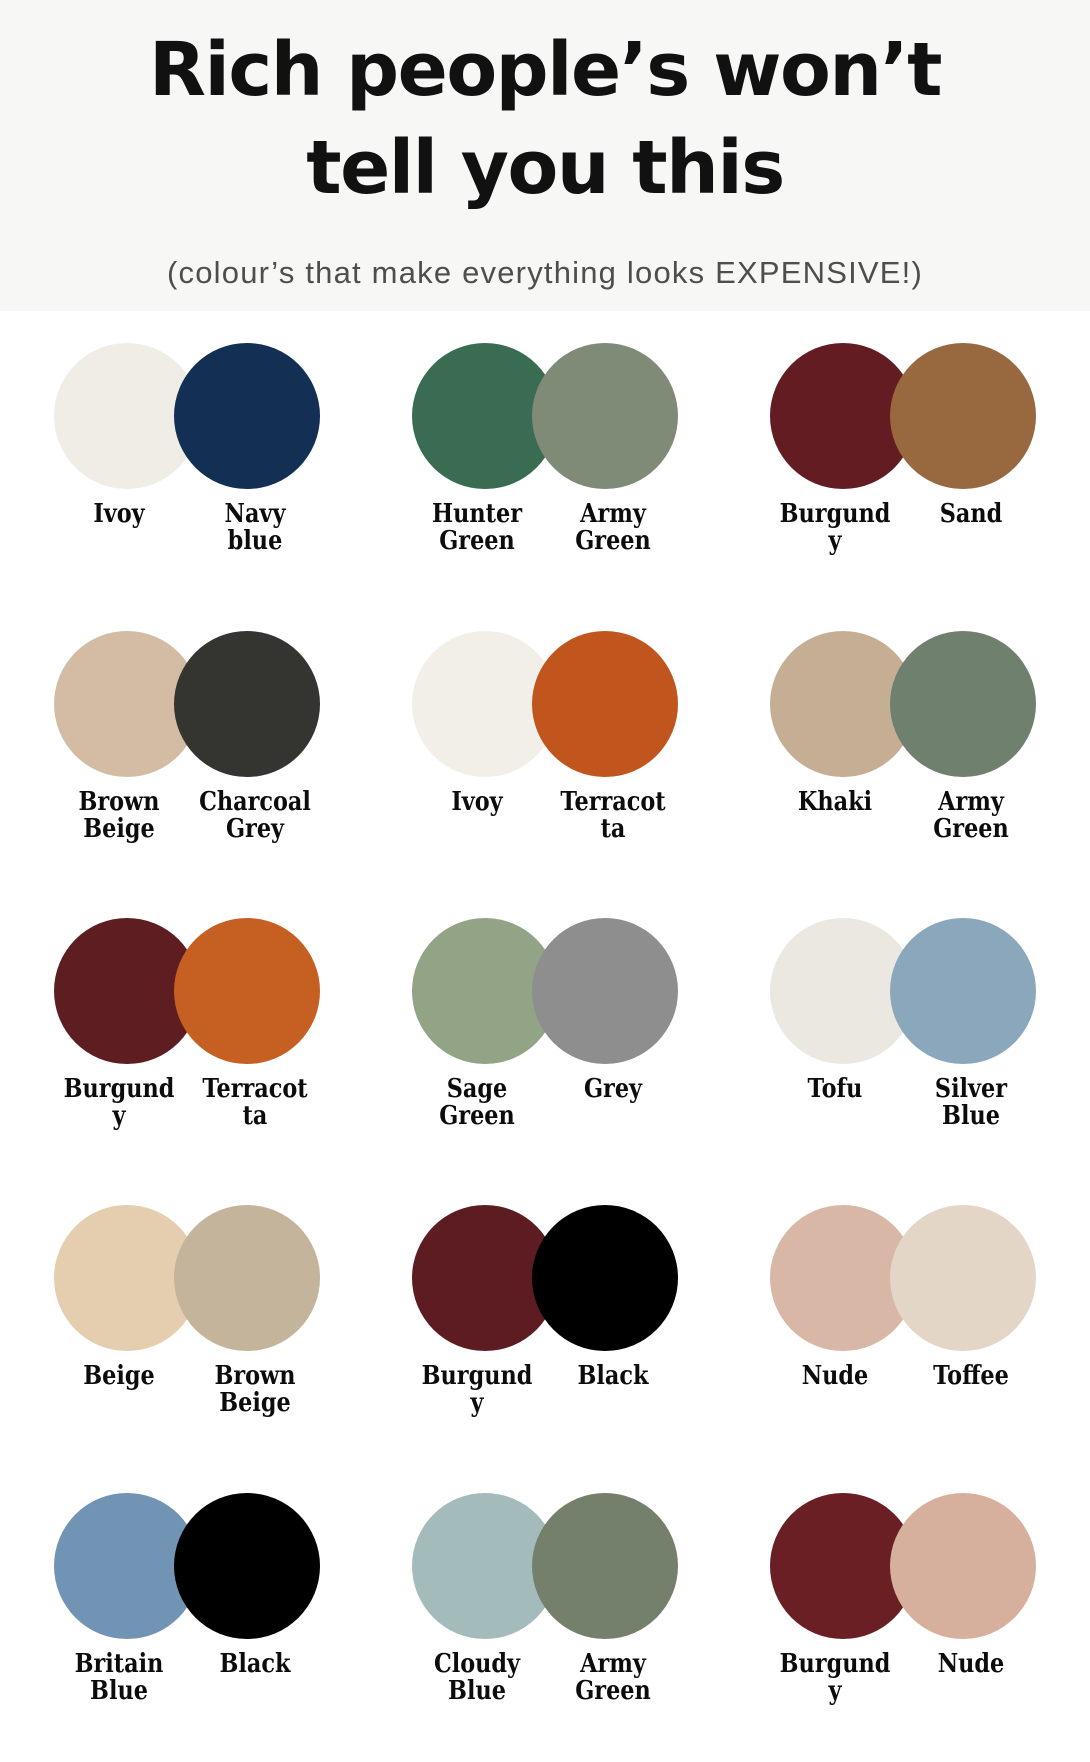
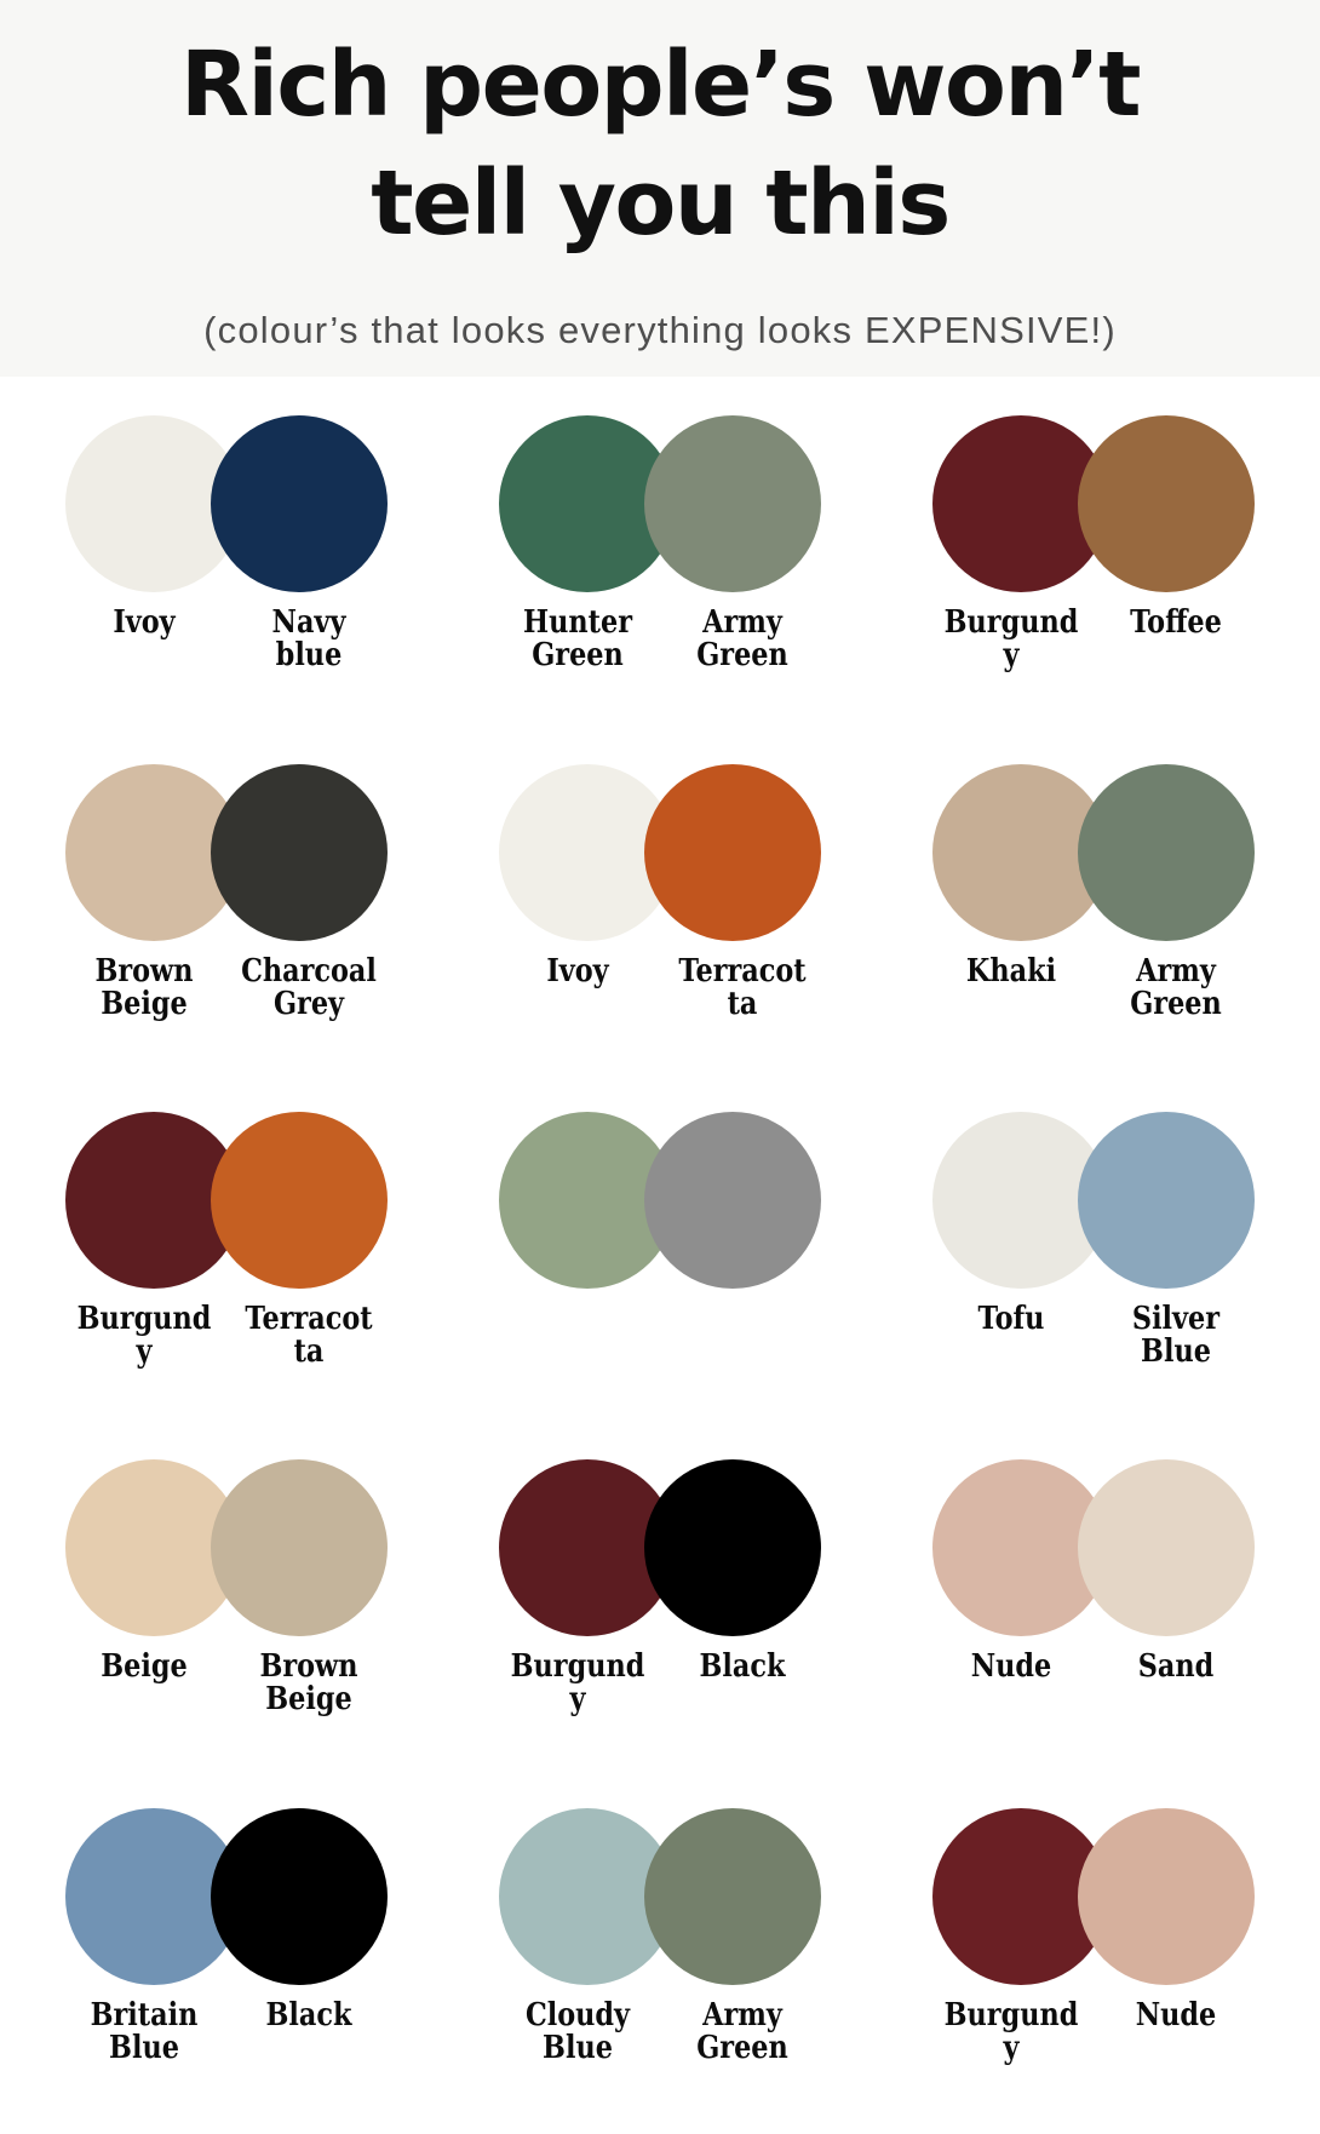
  Rich people’s won’t
  tell you this
- (colour’s that make everything looks EXPENSIVE!)
+ (colour’s that looks everything looks EXPENSIVE!)
  Ivoy
  Navy blue
  Hunter Green
  Army Green
  Burgundy
- Sand
+ Toffee
  Brown Beige
  Charcoal Grey
  Ivoy
  Terracotta
  Khaki
  Army Green
  Burgundy
  Terracotta
- Sage Green
- Grey
  Tofu
  Silver Blue
  Beige
  Brown Beige
  Burgundy
  Black
  Nude
- Toffee
+ Sand
  Britain Blue
  Black
  Cloudy Blue
  Army Green
  Burgundy
  Nude
